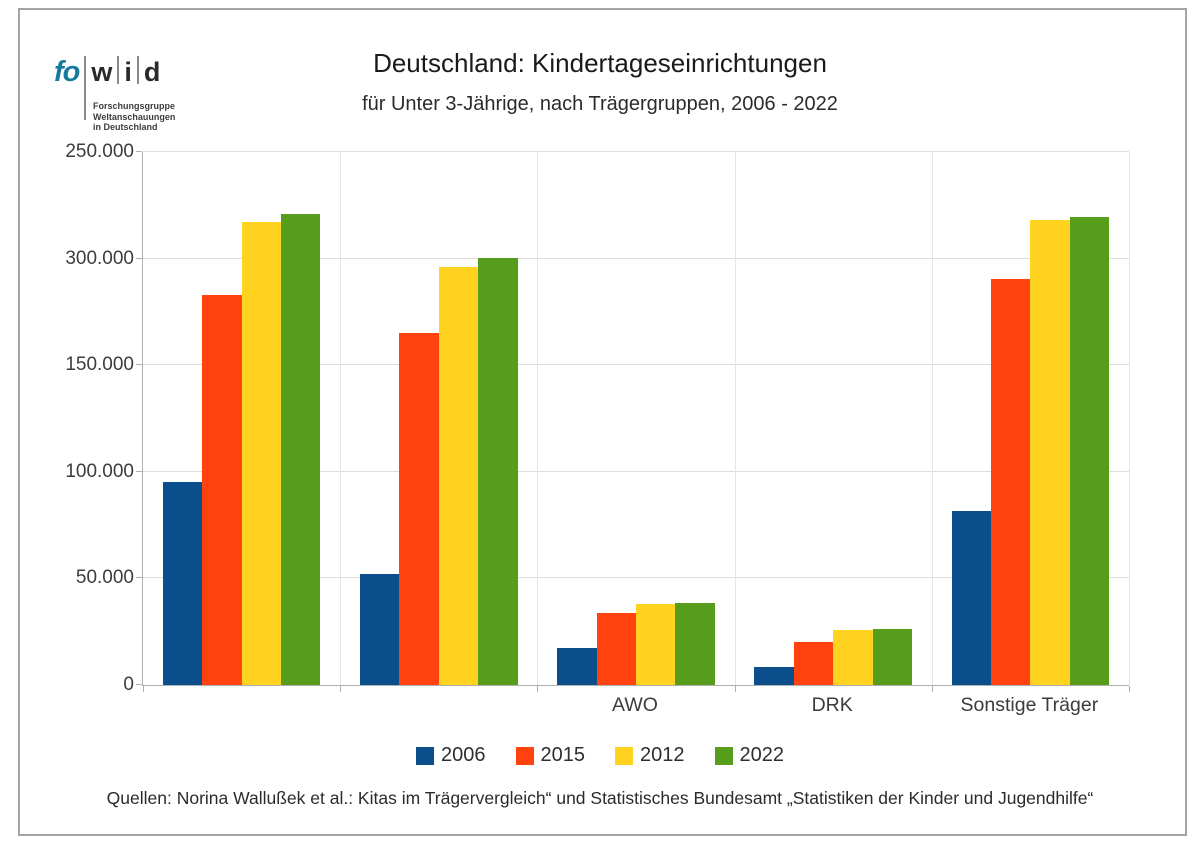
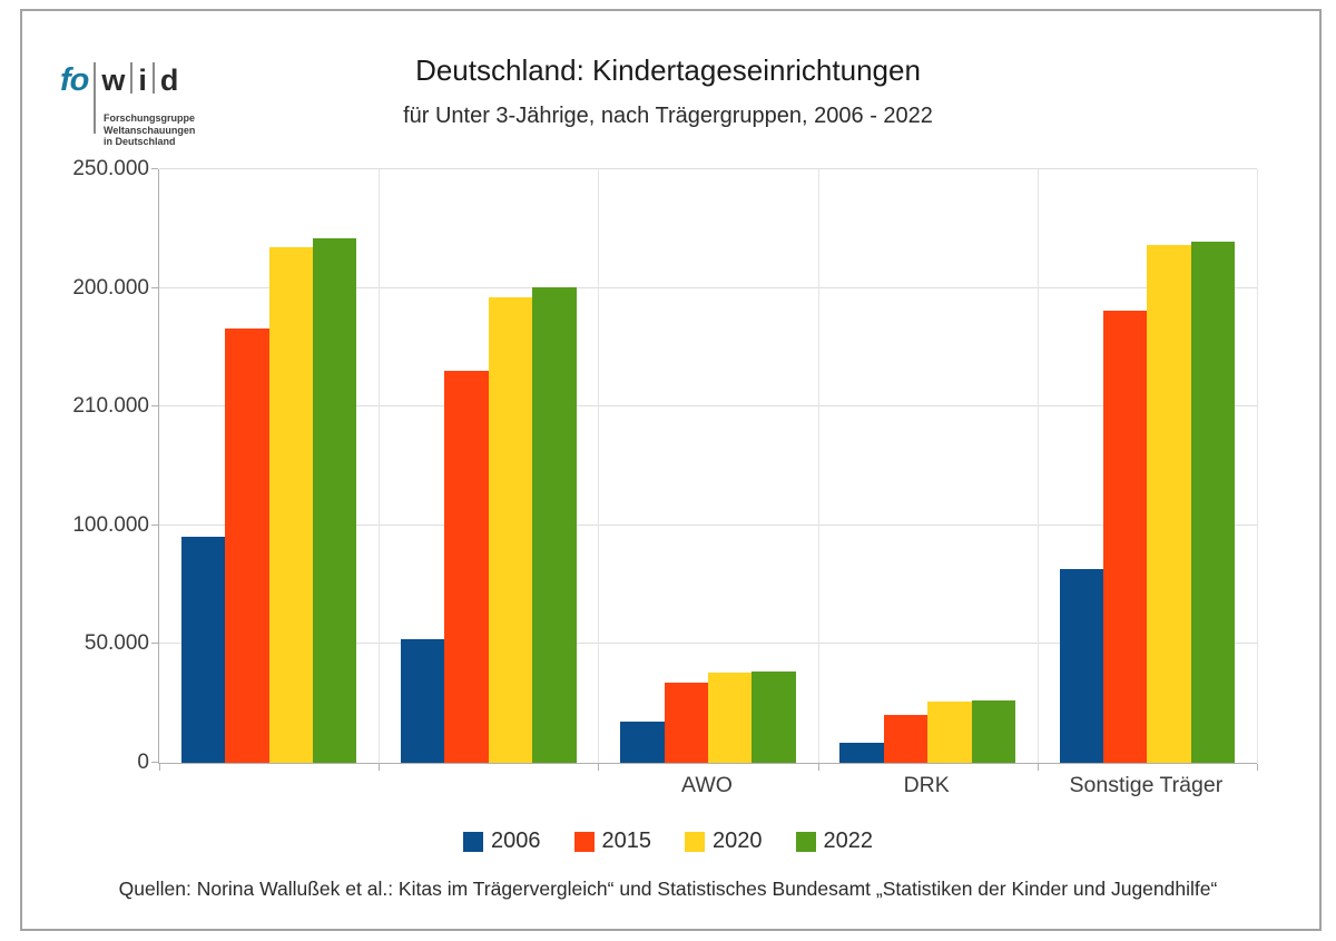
  fo
  w
  i
  d
  Forschungsgruppe
  Weltanschauungen
  in Deutschland
  Deutschland: Kindertageseinrichtungen
  für Unter 3-Jährige, nach Trägergruppen, 2006 - 2022
  0
  50.000
  100.000
- 150.000
+ 210.000
- 300.000
+ 200.000
  250.000
  AWO
  DRK
  Sonstige Träger
  2006
  2015
- 2012
+ 2020
  2022
  Quellen: Norina Wallußek et al.: Kitas im Trägervergleich“ und Statistisches Bundesamt „Statistiken der Kinder und Jugendhilfe“
